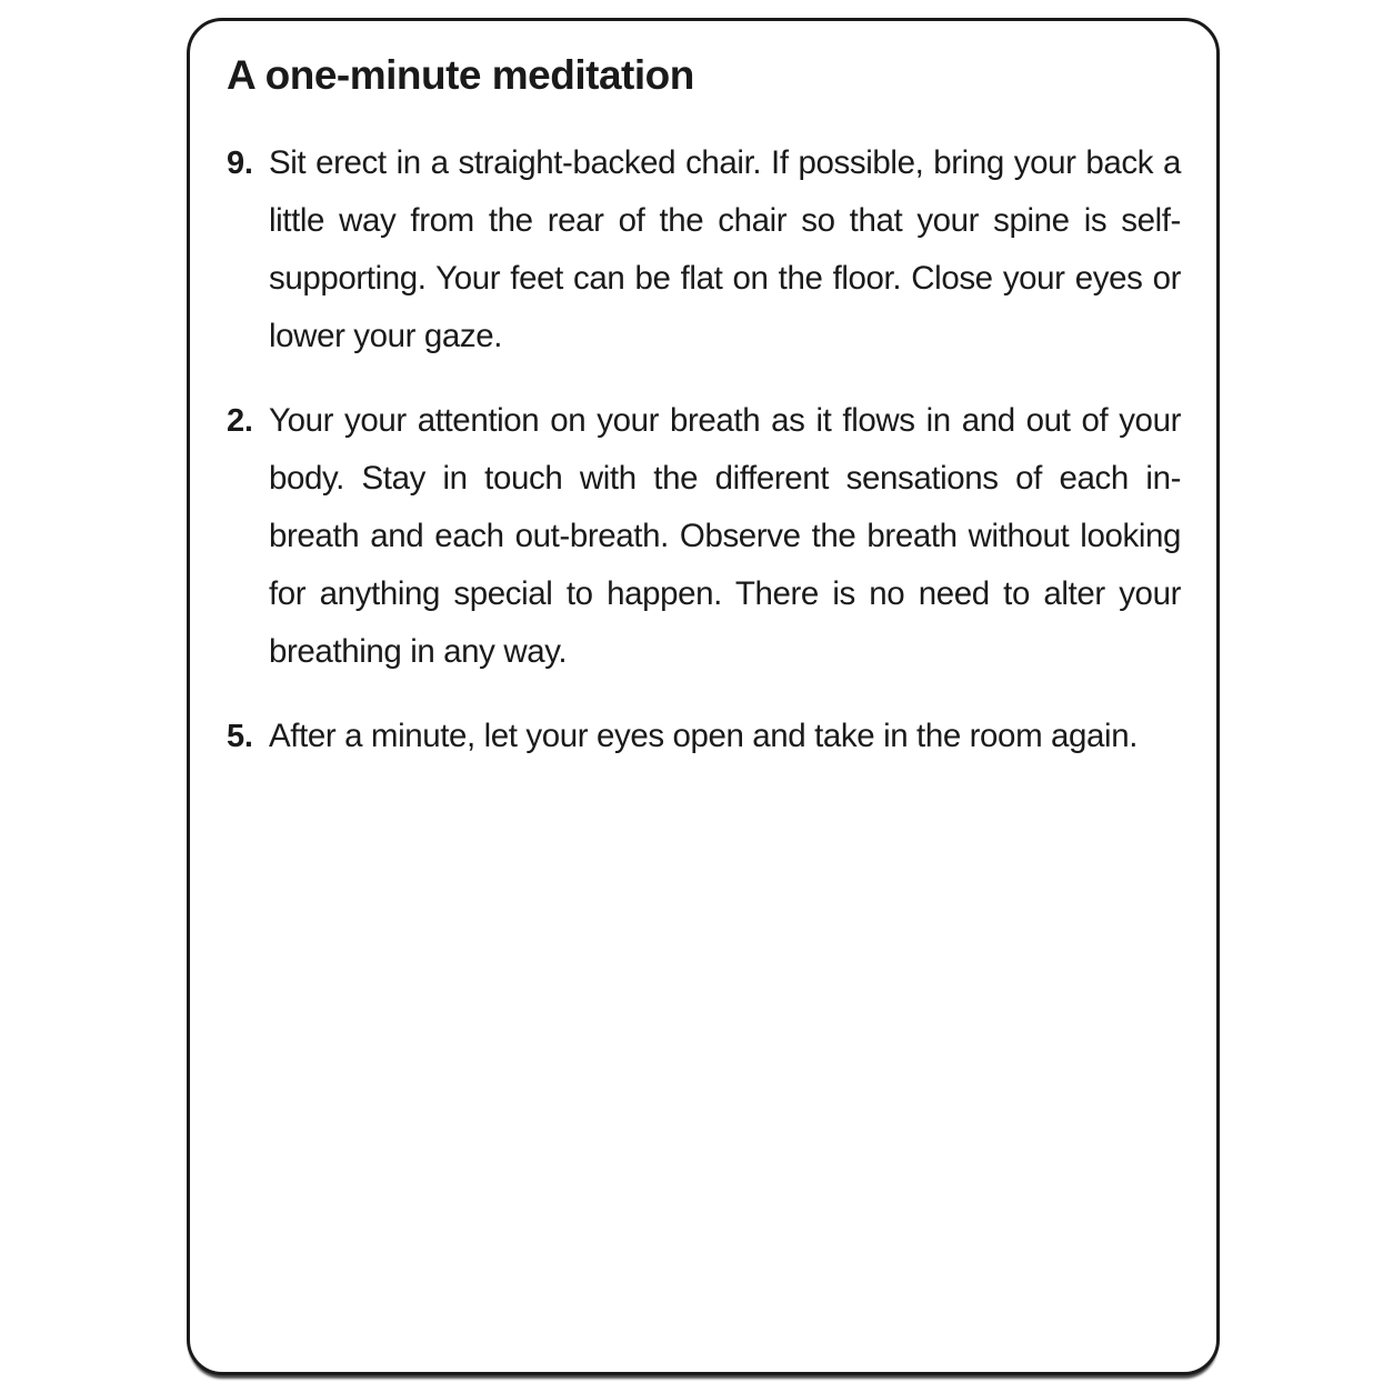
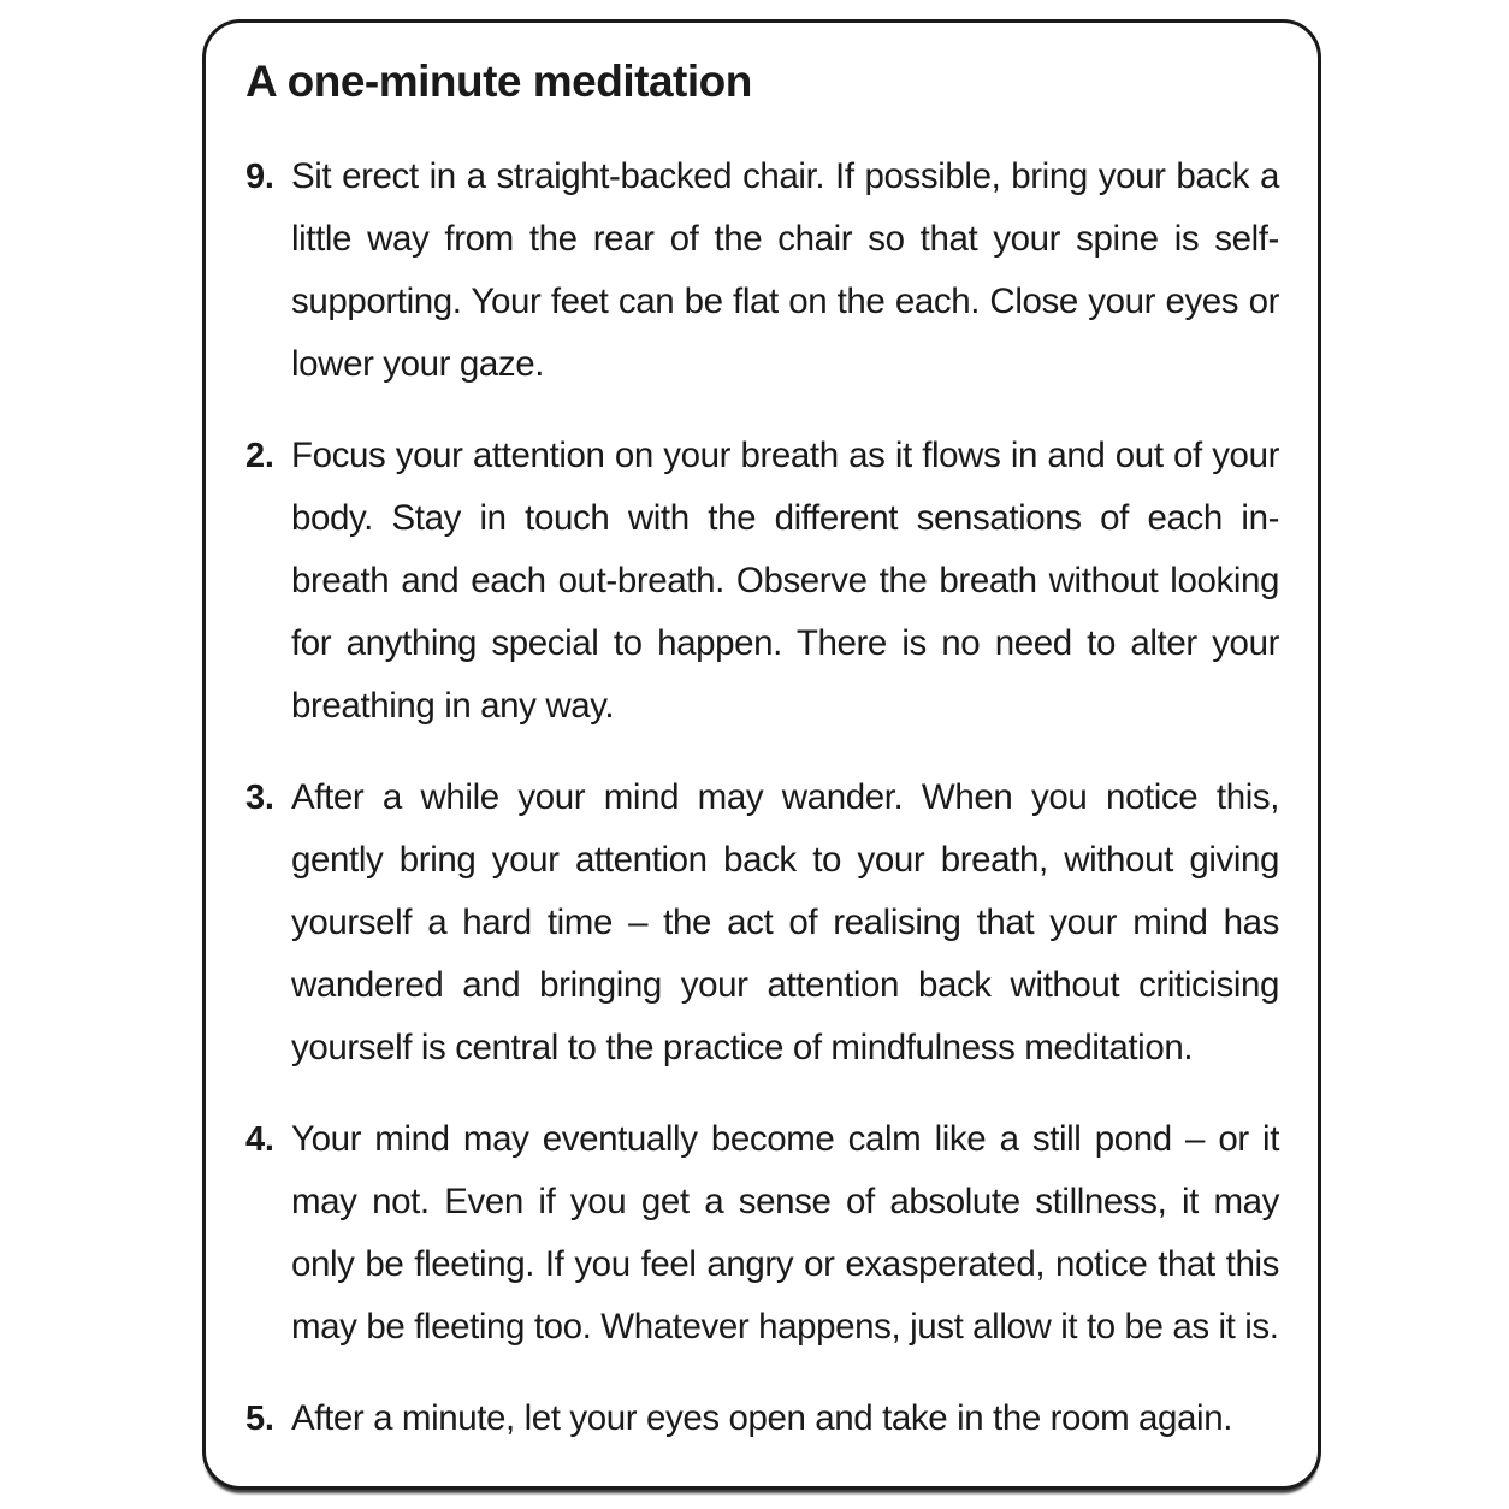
  A one-minute meditation
  9.
- Sit erect in a straight-backed chair. If possible, bring your back a little way from the rear of the chair so that your spine is self-supporting. Your feet can be flat on the floor. Close your eyes or lower your gaze.
+ Sit erect in a straight-backed chair. If possible, bring your back a little way from the rear of the chair so that your spine is self-supporting. Your feet can be flat on the each. Close your eyes or lower your gaze.
  2.
- Your your attention on your breath as it flows in and out of your body. Stay in touch with the different sensations of each in-breath and each out-breath. Observe the breath without looking for anything special to happen. There is no need to alter your breathing in any way.
+ Focus your attention on your breath as it flows in and out of your body. Stay in touch with the different sensations of each in-breath and each out-breath. Observe the breath without looking for anything special to happen. There is no need to alter your breathing in any way.
+ 3.
+ After a while your mind may wander. When you notice this, gently bring your attention back to your breath, without giving yourself a hard time – the act of realising that your mind has wandered and bringing your attention back without criticising yourself is central to the practice of mindfulness meditation.
+ 4.
+ Your mind may eventually become calm like a still pond – or it may not. Even if you get a sense of absolute stillness, it may only be fleeting. If you feel angry or exasperated, notice that this may be fleeting too. Whatever happens, just allow it to be as it is.
  5.
  After a minute, let your eyes open and take in the room again.
